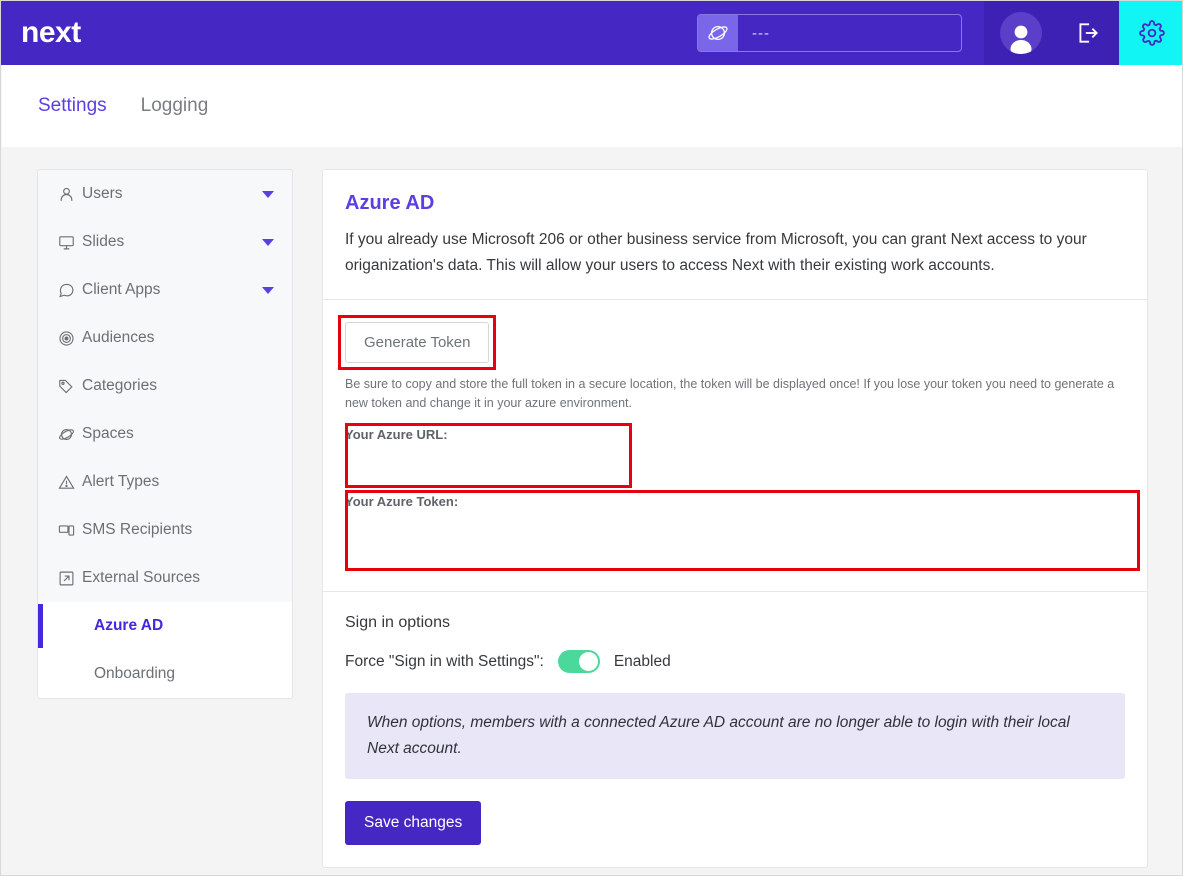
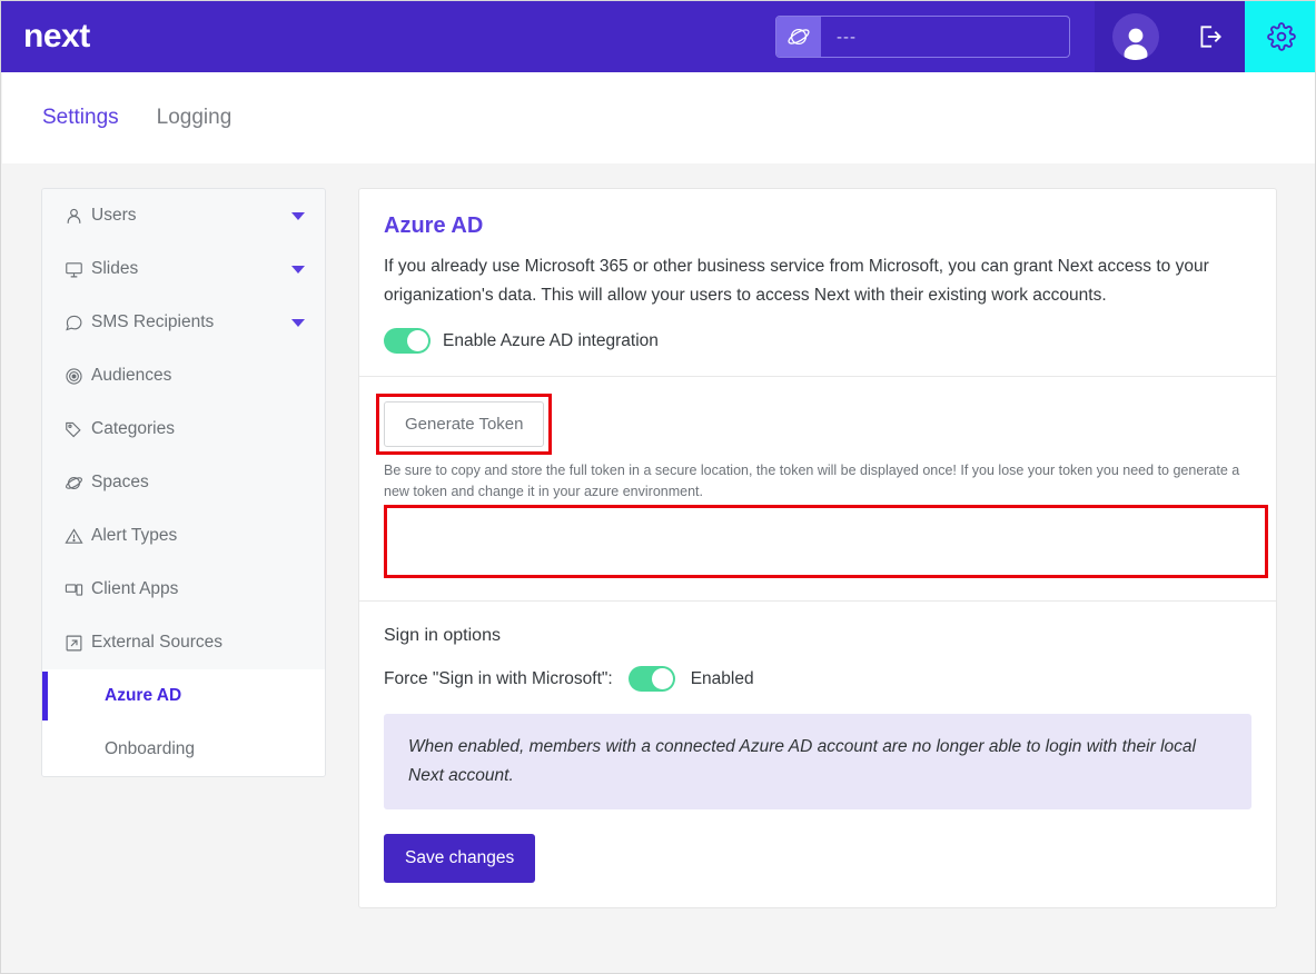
  next
  ---
  Settings
  Logging
  Users
  Slides
- Client Apps
+ SMS Recipients
  Audiences
  Categories
  Spaces
  Alert Types
- SMS Recipients
+ Client Apps
  External Sources
  Azure AD
  Onboarding
  Azure AD
- If you already use Microsoft 206 or other business service from Microsoft, you can grant Next access to your origanization's data. This will allow your users to access Next with their existing work accounts.
+ If you already use Microsoft 365 or other business service from Microsoft, you can grant Next access to your origanization's data. This will allow your users to access Next with their existing work accounts.
+ Enable Azure AD integration
  Generate Token
  Be sure to copy and store the full token in a secure location, the token will be displayed once! If you lose your token you need to generate a new token and change it in your azure environment.
- Your Azure URL:
- Your Azure Token:
  Sign in options
- Force "Sign in with Settings":
+ Force "Sign in with Microsoft":
  Enabled
- When options, members with a connected Azure AD account are no longer able to login with their local Next account.
+ When enabled, members with a connected Azure AD account are no longer able to login with their local Next account.
  Save changes
